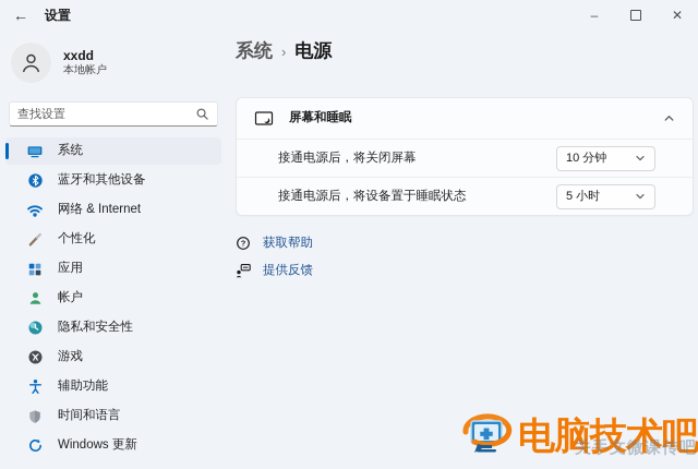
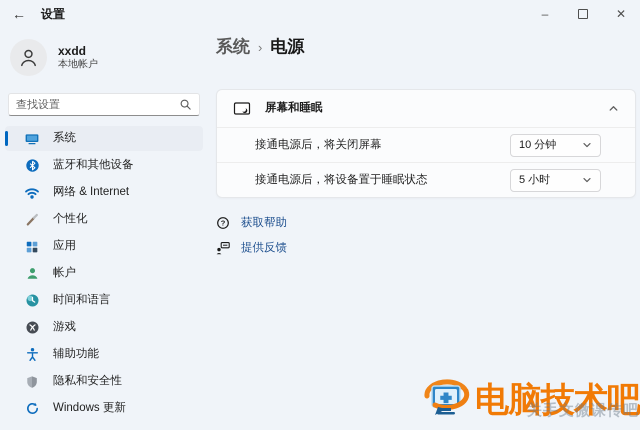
  ←
  设置
  –
  ✕
  xxdd
  本地帐户
  查找设置
  系统
  蓝牙和其他设备
  网络 & Internet
  个性化
  应用
  帐户
- 隐私和安全性
+ 时间和语言
  游戏
  辅助功能
- 时间和语言
+ 隐私和安全性
  Windows 更新
  系统
  ›
  电源
  屏幕和睡眠
  接通电源后，将关闭屏幕
  10 分钟
  接通电源后，将设备置于睡眠状态
  5 小时
  ?
  获取帮助
  提供反馈
  电脑技术吧
  关手文微课传吧
